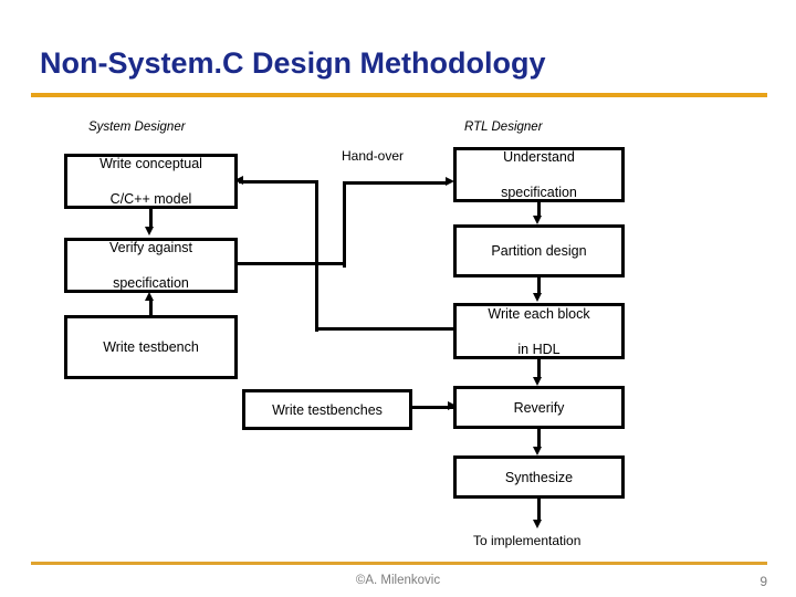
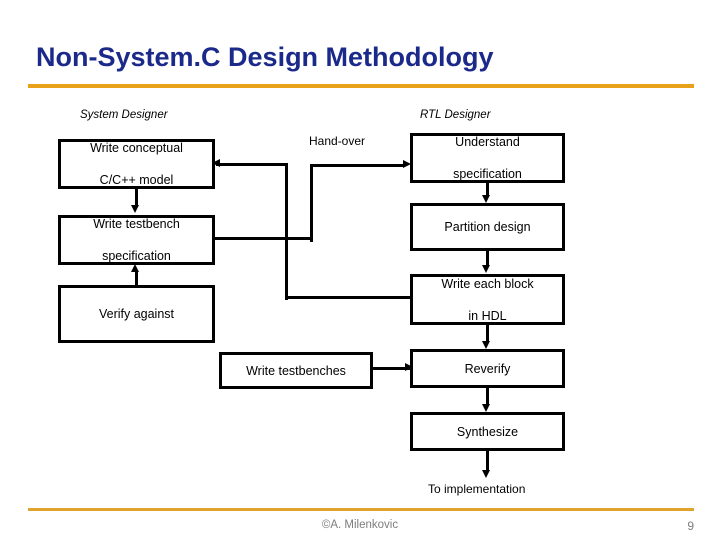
  Non-System.C Design Methodology
  System Designer
  RTL Designer
  Write conceptual
  C/C++ model
- Verify against
+ Write testbench
  specification
- Write testbench
+ Verify against
  Write testbenches
  Understand
  specification
  Partition design
  Write each block
  in HDL
  Reverify
  Synthesize
  Hand-over
  To implementation
  ©A. Milenkovic
  9
